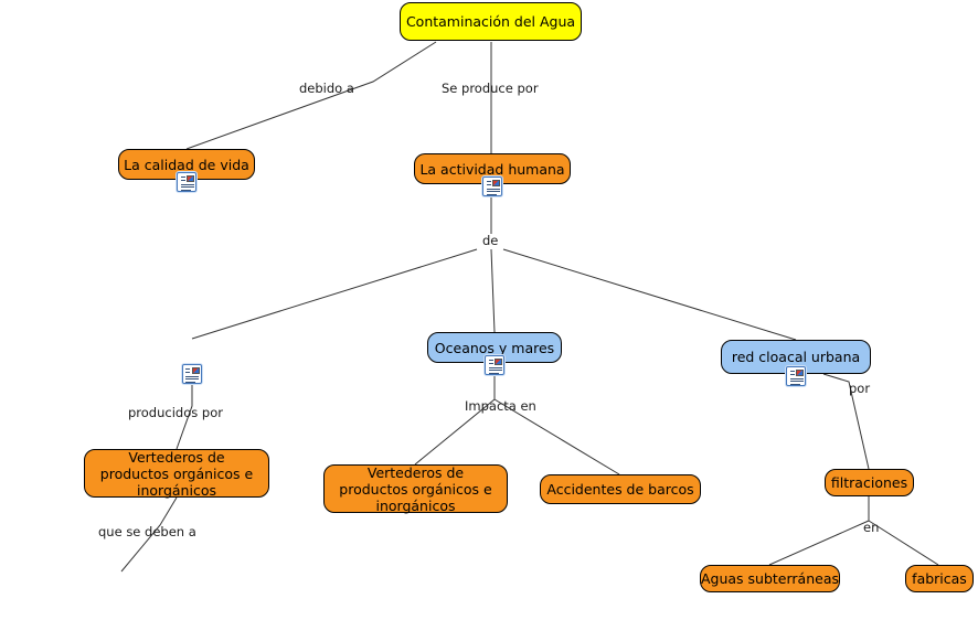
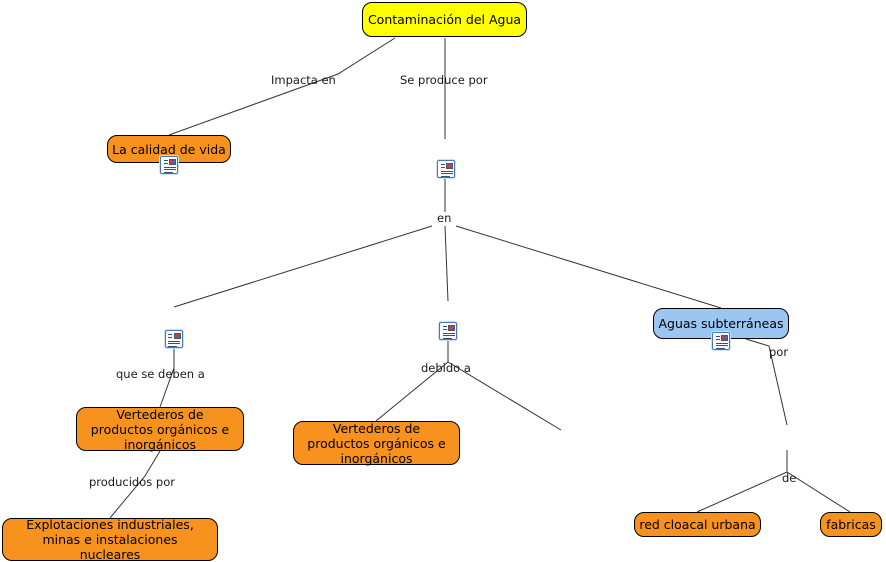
  Contaminación del Agua
  La calidad de vida
- La actividad humana
- Oceanos y mares
- red cloacal urbana
+ Aguas subterráneas
  Vertederos de productos orgánicos e inorgánicos
+ Explotaciones industriales, minas e instalaciones nucleares
  Vertederos de productos orgánicos e inorgánicos
- Accidentes de barcos
- filtraciones
- Aguas subterráneas
+ red cloacal urbana
  fabricas
- debido a
+ Impacta en
  Se produce por
- de
+ en
- producidos por
+ que se deben a
- Impacta en
+ debido a
  por
- que se deben a
+ producidos por
- en
+ de
